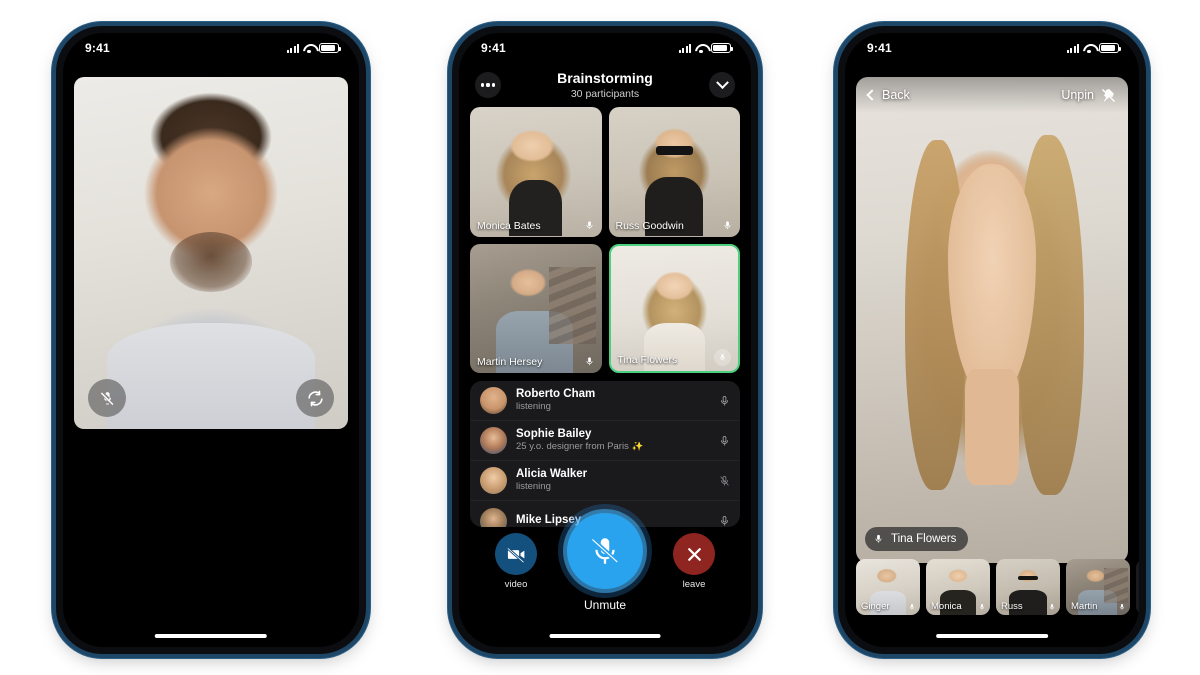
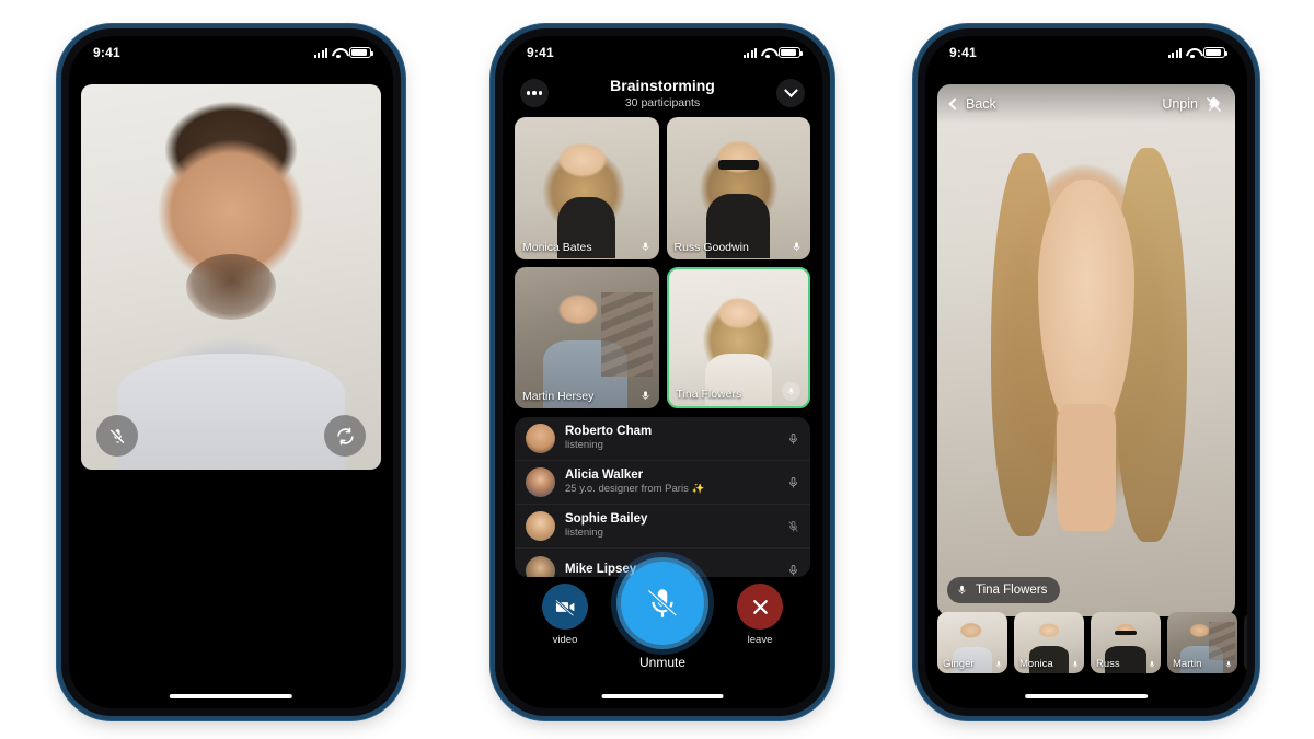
  9:41
  9:41
  Brainstorming
  30 participants
  Monica Bates
  Russ Goodwin
  Martin Hersey
  Tina Flowers
  Roberto Cham
  listening
- Sophie Bailey
+ Alicia Walker
  25 y.o. designer from Paris ✨
- Alicia Walker
+ Sophie Bailey
  listening
  Mike Lipsey
  video
  Unmute
  leave
  9:41
  Back
  Unpin
  Tina Flowers
  Ginger
  Monica
  Russ
  Martin
